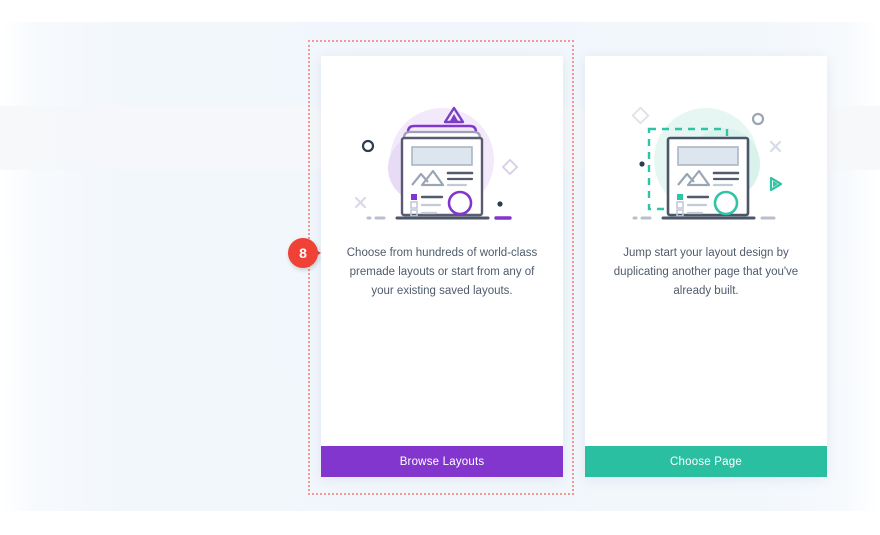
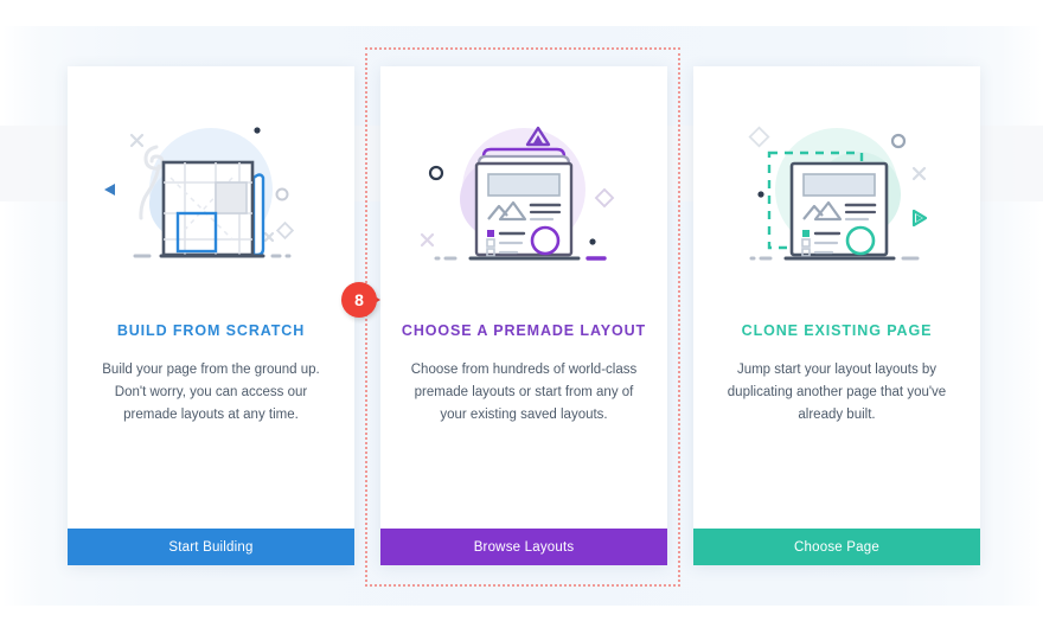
+ BUILD FROM SCRATCH
+ Build your page from the ground up. Don't worry, you can access our premade layouts at any time.
+ Start Building
+ CHOOSE A PREMADE LAYOUT
  Choose from hundreds of world-class premade layouts or start from any of your existing saved layouts.
  Browse Layouts
+ CLONE EXISTING PAGE
- Jump start your layout design by duplicating another page that you've already built.
+ Jump start your layout layouts by duplicating another page that you've already built.
  Choose Page
  8
